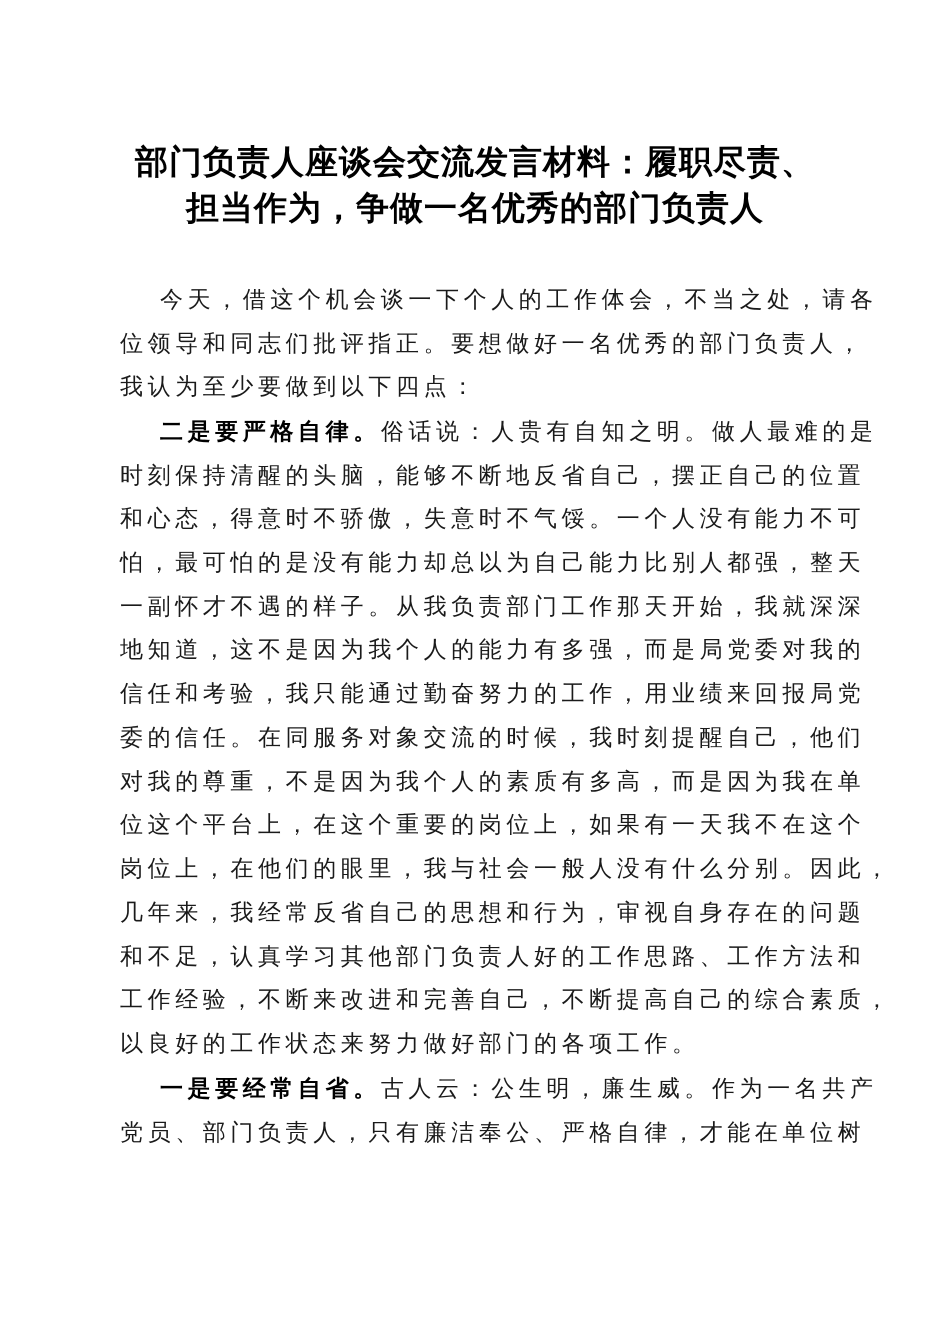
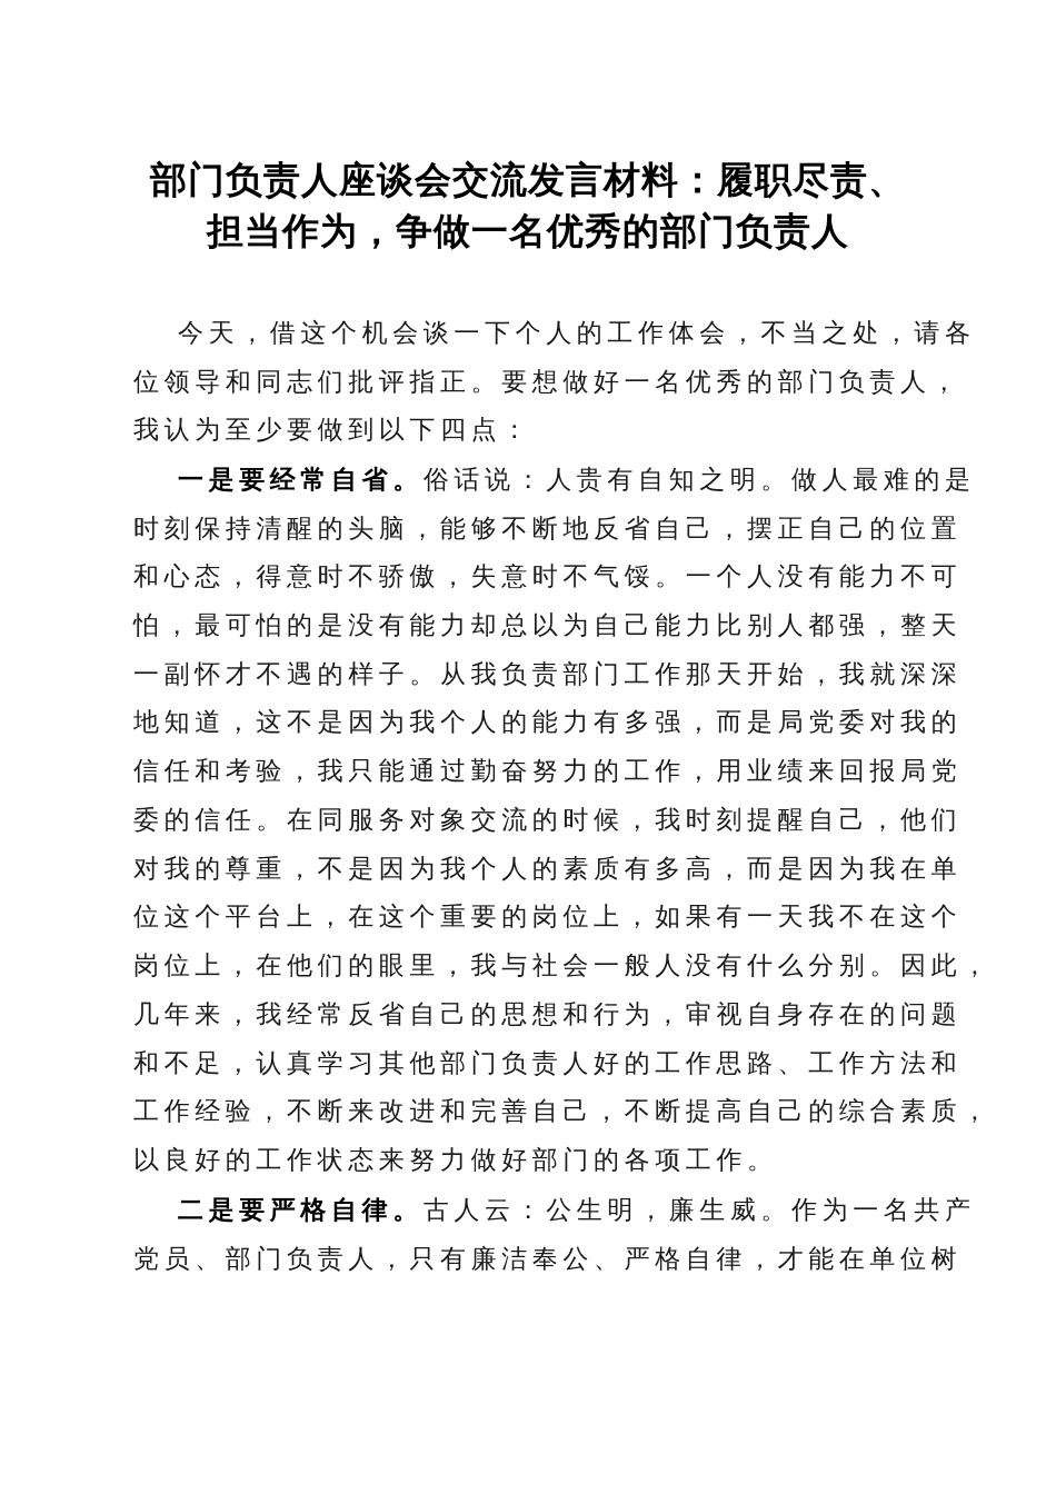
  部门负责人座谈会交流发言材料：履职尽责、
  担当作为，争做一名优秀的部门负责人
  今天，借这个机会谈一下个人的工作体会，不当之处，请各
  位领导和同志们批评指正。要想做好一名优秀的部门负责人，
  我认为至少要做到以下四点：
- 二是要严格自律。俗话说：人贵有自知之明。做人最难的是
+ 一是要经常自省。俗话说：人贵有自知之明。做人最难的是
  时刻保持清醒的头脑，能够不断地反省自己，摆正自己的位置
  和心态，得意时不骄傲，失意时不气馁。一个人没有能力不可
  怕，最可怕的是没有能力却总以为自己能力比别人都强，整天
  一副怀才不遇的样子。从我负责部门工作那天开始，我就深深
  地知道，这不是因为我个人的能力有多强，而是局党委对我的
  信任和考验，我只能通过勤奋努力的工作，用业绩来回报局党
  委的信任。在同服务对象交流的时候，我时刻提醒自己，他们
  对我的尊重，不是因为我个人的素质有多高，而是因为我在单
  位这个平台上，在这个重要的岗位上，如果有一天我不在这个
  岗位上，在他们的眼里，我与社会一般人没有什么分别。因此，
  几年来，我经常反省自己的思想和行为，审视自身存在的问题
  和不足，认真学习其他部门负责人好的工作思路、工作方法和
  工作经验，不断来改进和完善自己，不断提高自己的综合素质，
  以良好的工作状态来努力做好部门的各项工作。
- 一是要经常自省。古人云：公生明，廉生威。作为一名共产
+ 二是要严格自律。古人云：公生明，廉生威。作为一名共产
  党员、部门负责人，只有廉洁奉公、严格自律，才能在单位树
